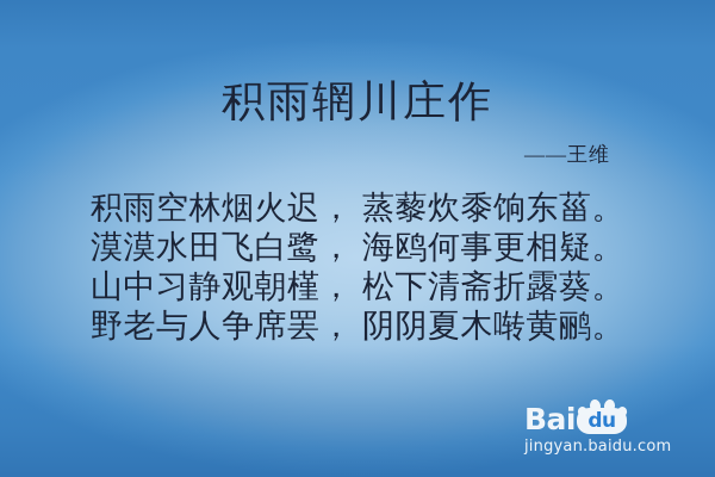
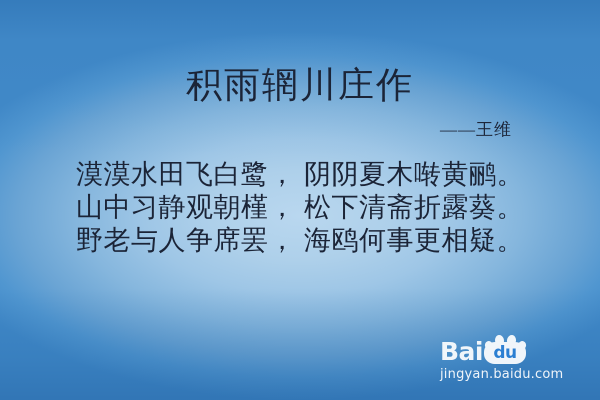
  积雨辋川庄作
  ——王维
- 积雨空林烟火迟， 蒸藜炊黍饷东菑。
- 漠漠水田飞白鹭， 海鸥何事更相疑。
+ 漠漠水田飞白鹭， 阴阴夏木啭黄鹂。
  山中习静观朝槿， 松下清斋折露葵。
- 野老与人争席罢， 阴阴夏木啭黄鹂。
+ 野老与人争席罢， 海鸥何事更相疑。
  Bai
  du
  jingyan.baidu.com
